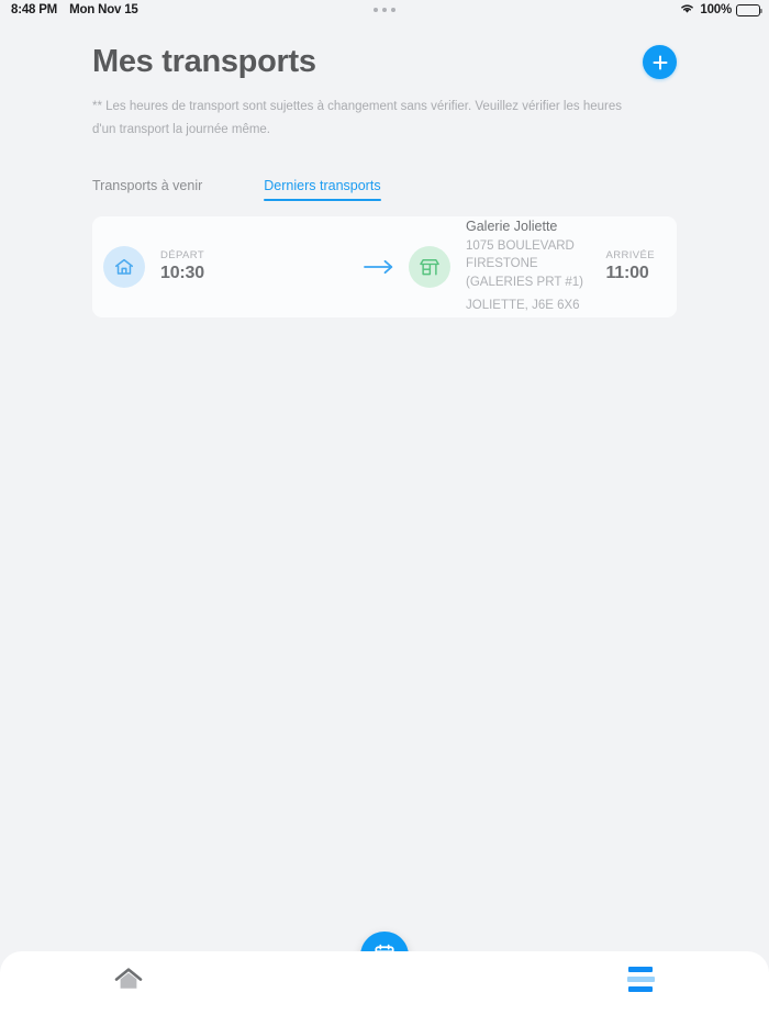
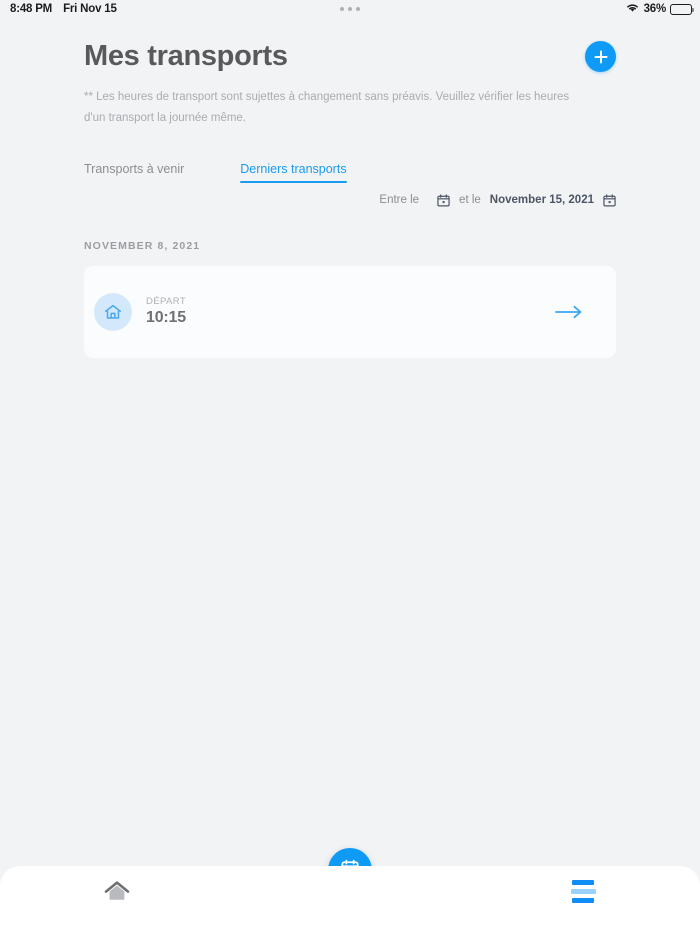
  8:48 PM
- Mon Nov 15
+ Fri Nov 15
- 100%
+ 36%
  Mes transports
- ** Les heures de transport sont sujettes à changement sans vérifier. Veuillez vérifier les heures d'un transport la journée même.
+ ** Les heures de transport sont sujettes à changement sans préavis. Veuillez vérifier les heures d'un transport la journée même.
  Transports à venir
  Derniers transports
+ Entre le
+ et le
+ November 15, 2021
+ NOVEMBER 8, 2021
  DÉPART
- 10:30
+ 10:15
- Galerie Joliette
- 1075 BOULEVARD FIRESTONE (GALERIES PRT #1)
- JOLIETTE, J6E 6X6
- ARRIVÉE
- 11:00
